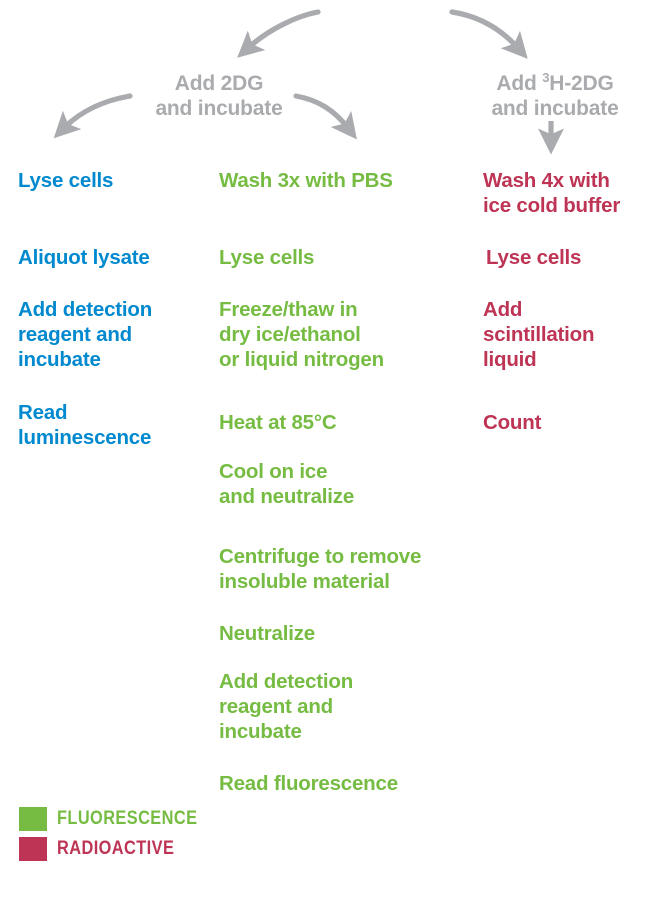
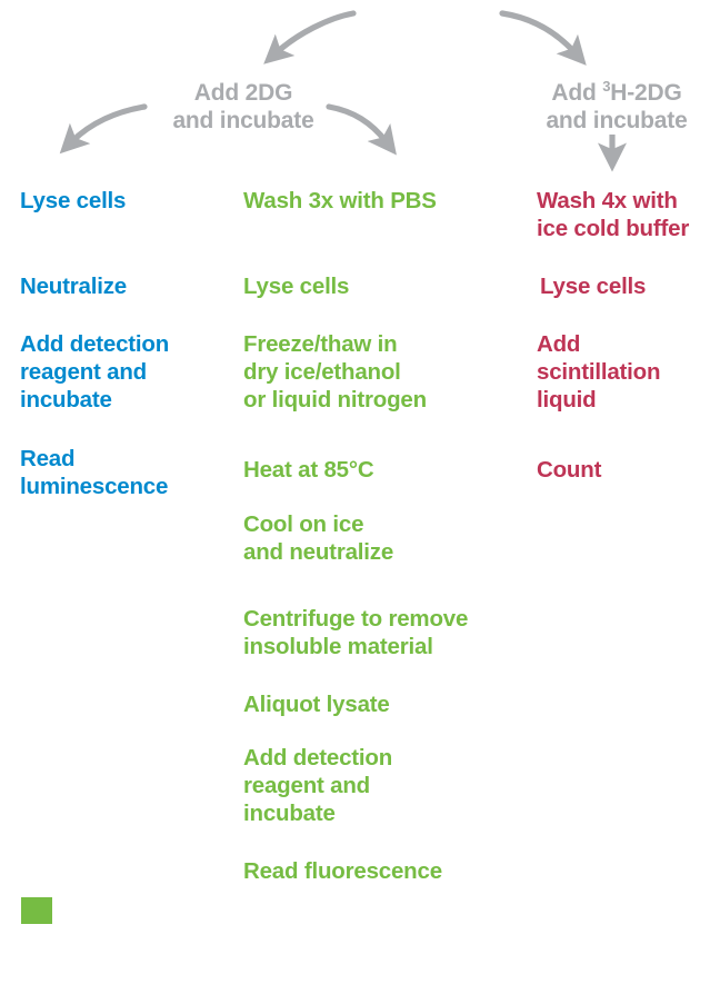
  Add 2DG
  and incubate
  Add 3H-2DG
  and incubate
  Lyse cells
- Aliquot lysate
+ Neutralize
  Add detection
  reagent and
  incubate
  Read
  luminescence
  Wash 3x with PBS
  Lyse cells
  Freeze/thaw in
  dry ice/ethanol
  or liquid nitrogen
  Heat at 85°C
  Cool on ice
  and neutralize
  Centrifuge to remove
  insoluble material
- Neutralize
+ Aliquot lysate
  Add detection
  reagent and
  incubate
  Read fluorescence
  Wash 4x with
  ice cold buffer
  Lyse cells
  Add
  scintillation
  liquid
  Count
- FLUORESCENCE
- RADIOACTIVE
